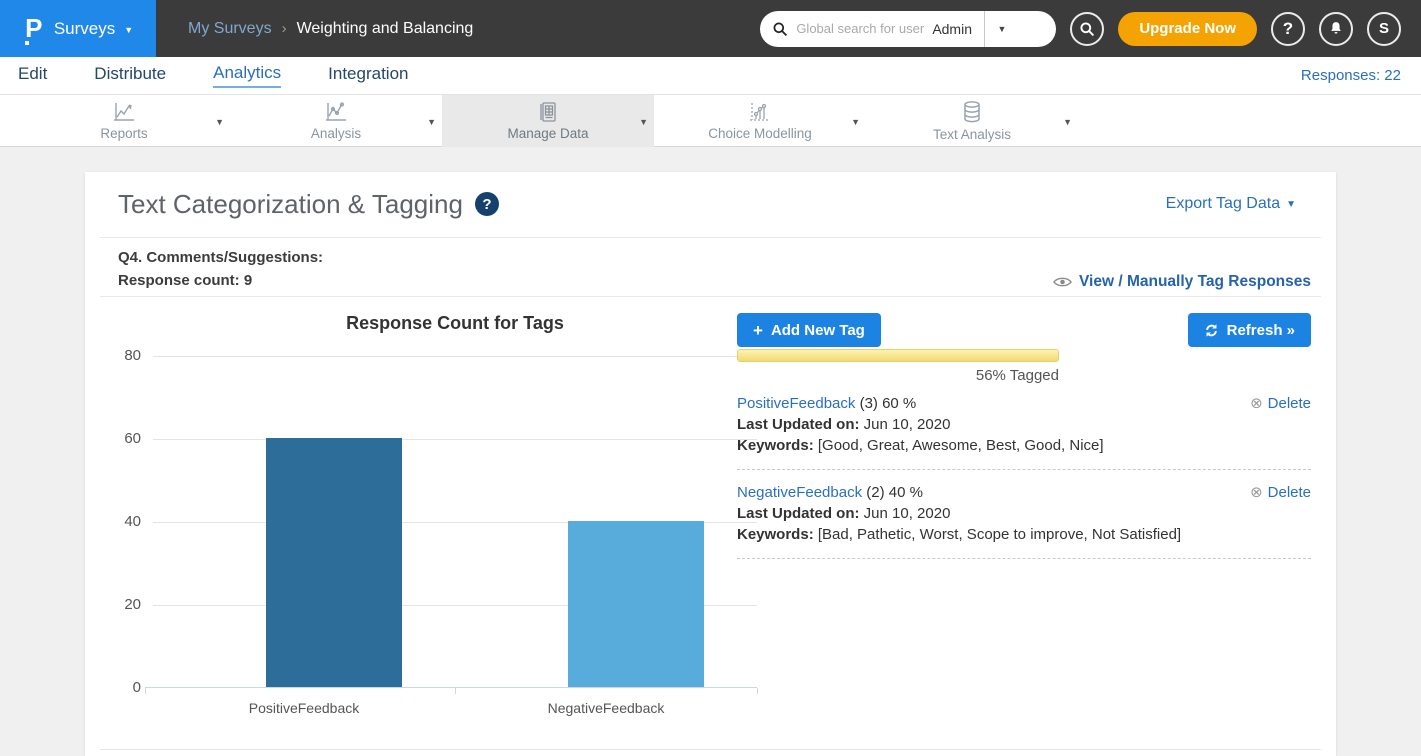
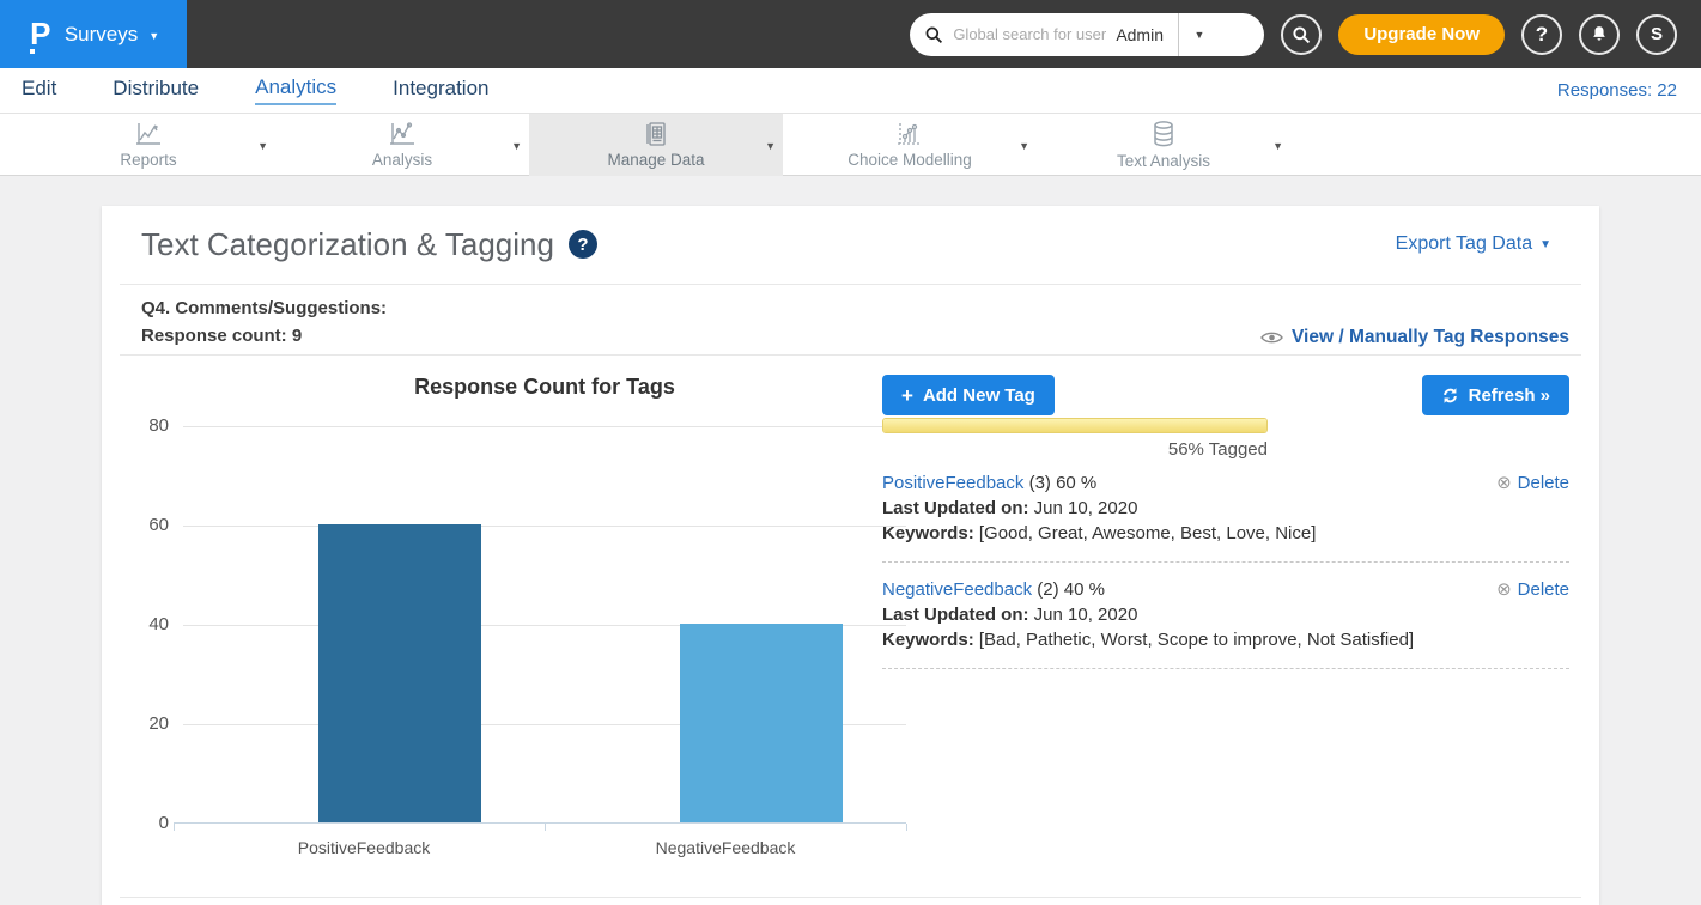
  P
  Surveys
  ▼
- My Surveys
- ›
- Weighting and Balancing
  Global search for user
  Admin
  ▼
  Upgrade Now
  ?
  S
  Edit
  Distribute
  Analytics
  Integration
  Responses: 22
  Reports
  ▼
  Analysis
  ▼
  Manage Data
  ▼
  Choice Modelling
  ▼
  Text Analysis
  ▼
  Text Categorization & Tagging
  ?
  Export Tag Data
  ▼
  Q4. Comments/Suggestions:
  Response count: 9
  View / Manually Tag Responses
  Response Count for Tags
  0
  20
  40
  60
  80
  PositiveFeedback
  NegativeFeedback
  +
  Add New Tag
  Refresh »
  56% Tagged
  PositiveFeedback (3) 60 %
  Last Updated on: Jun 10, 2020
- Keywords: [Good, Great, Awesome, Best, Good, Nice]
+ Keywords: [Good, Great, Awesome, Best, Love, Nice]
  ⊗
  Delete
  NegativeFeedback (2) 40 %
  Last Updated on: Jun 10, 2020
  Keywords: [Bad, Pathetic, Worst, Scope to improve, Not Satisfied]
  ⊗
  Delete
